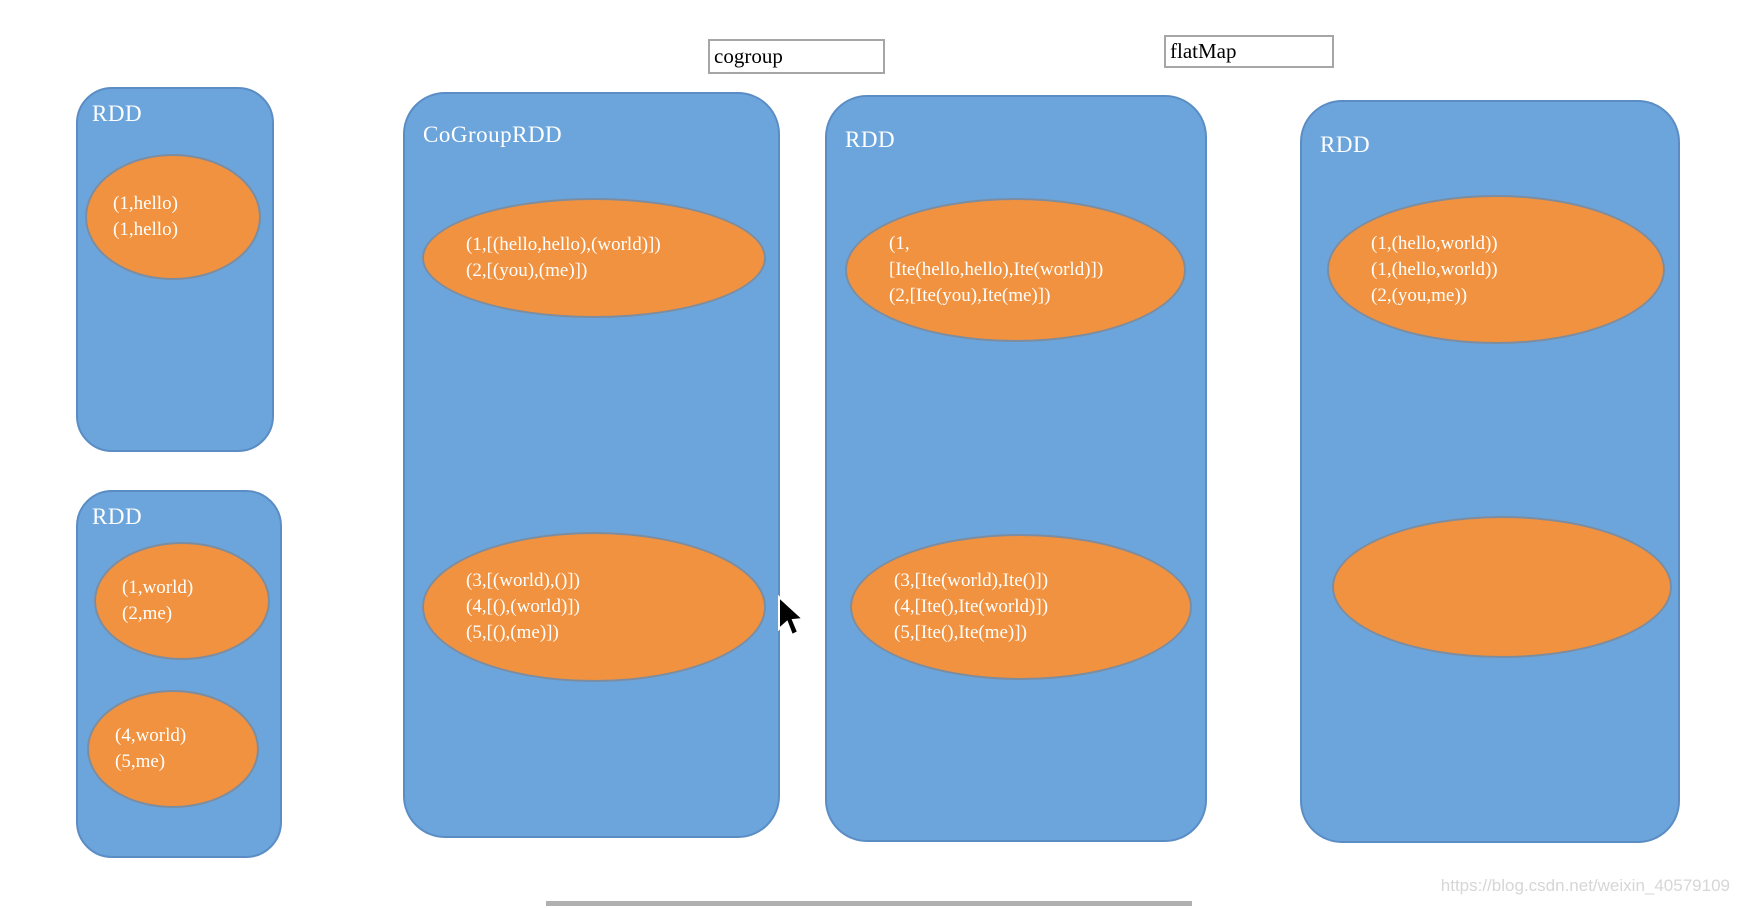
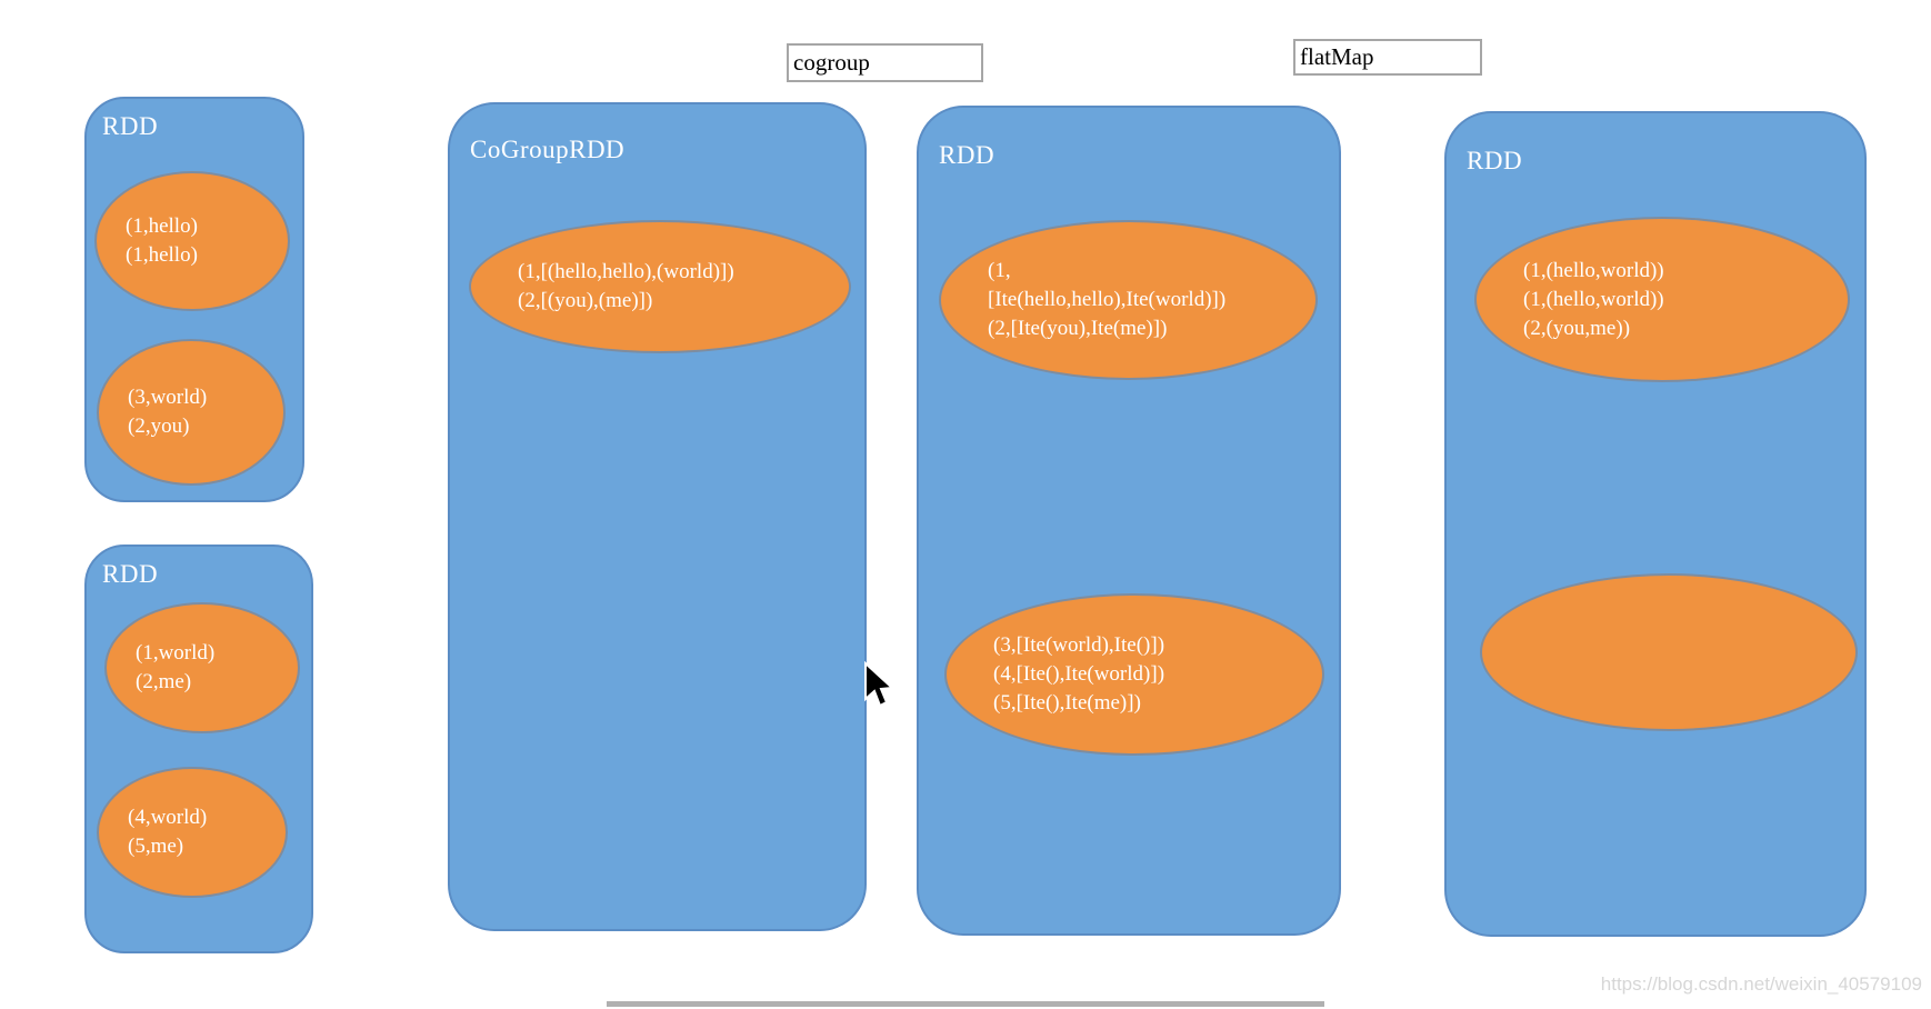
  cogroup
  flatMap
  RDD
  (1,hello)
  (1,hello)
+ (3,world)
+ (2,you)
  RDD
  (1,world)
  (2,me)
  (4,world)
  (5,me)
  CoGroupRDD
  (1,[(hello,hello),(world)])
  (2,[(you),(me)])
- (3,[(world),()])
- (4,[(),(world)])
- (5,[(),(me)])
  RDD
  (1,
  [Ite(hello,hello),Ite(world)])
  (2,[Ite(you),Ite(me)])
  (3,[Ite(world),Ite()])
  (4,[Ite(),Ite(world)])
  (5,[Ite(),Ite(me)])
  RDD
  (1,(hello,world))
  (1,(hello,world))
  (2,(you,me))
  https://blog.csdn.net/weixin_40579109
